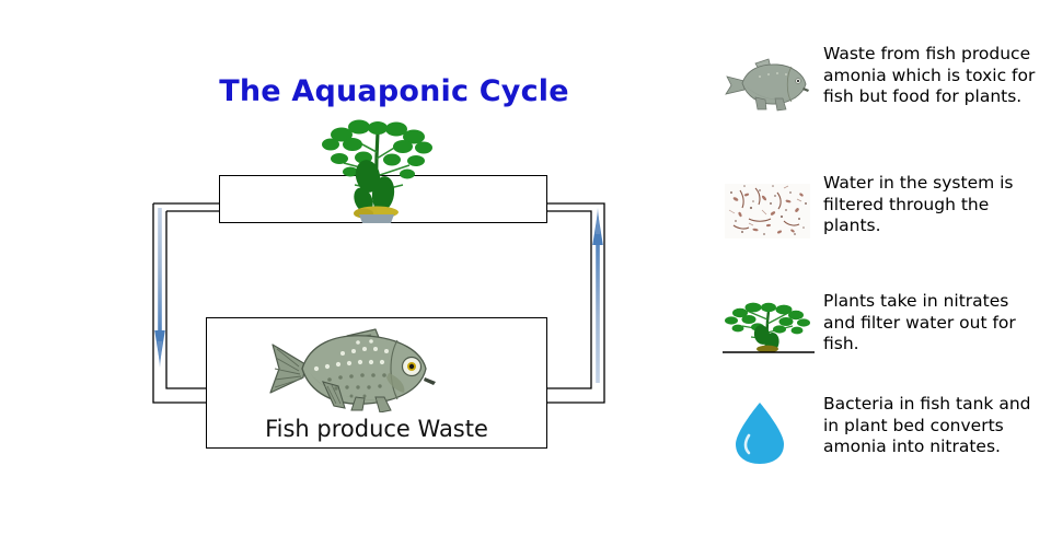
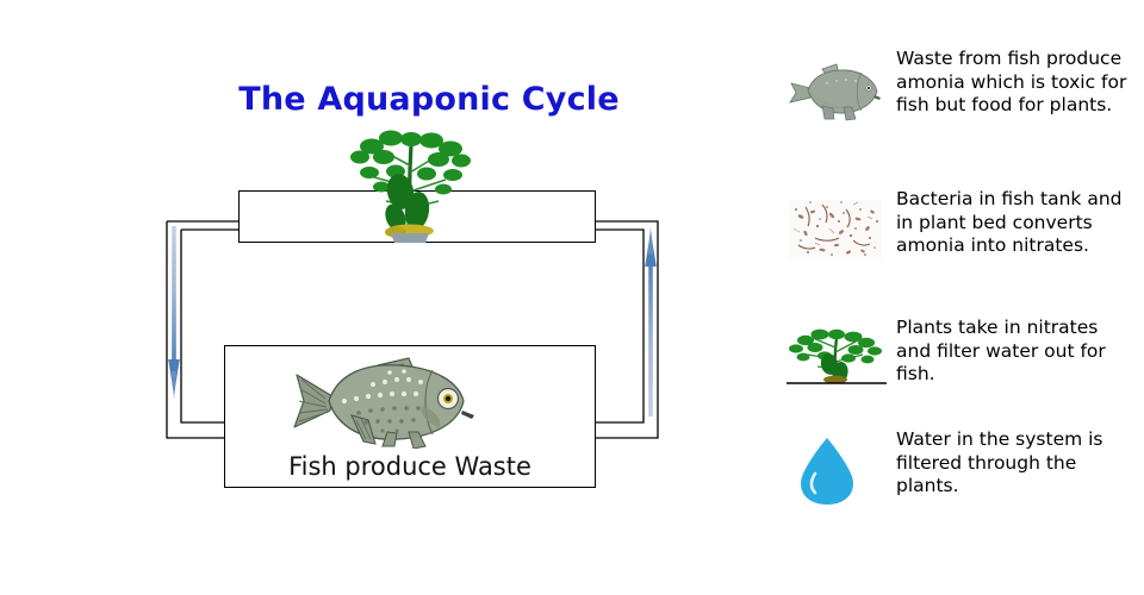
  The Aquaponic Cycle
  Fish produce Waste
  Waste from fish produce amonia which is toxic for fish but food for plants.
- Water in the system is filtered through the plants.
+ Bacteria in fish tank and in plant bed converts amonia into nitrates.
  Plants take in nitrates and filter water out for fish.
- Bacteria in fish tank and in plant bed converts amonia into nitrates.
+ Water in the system is filtered through the plants.
